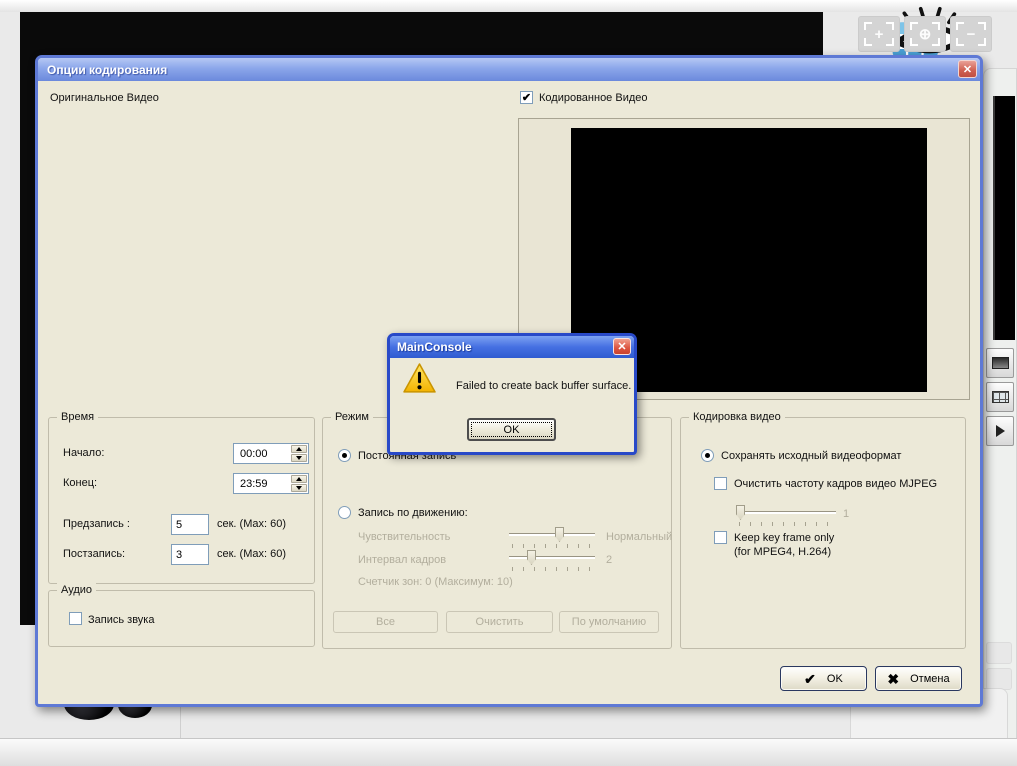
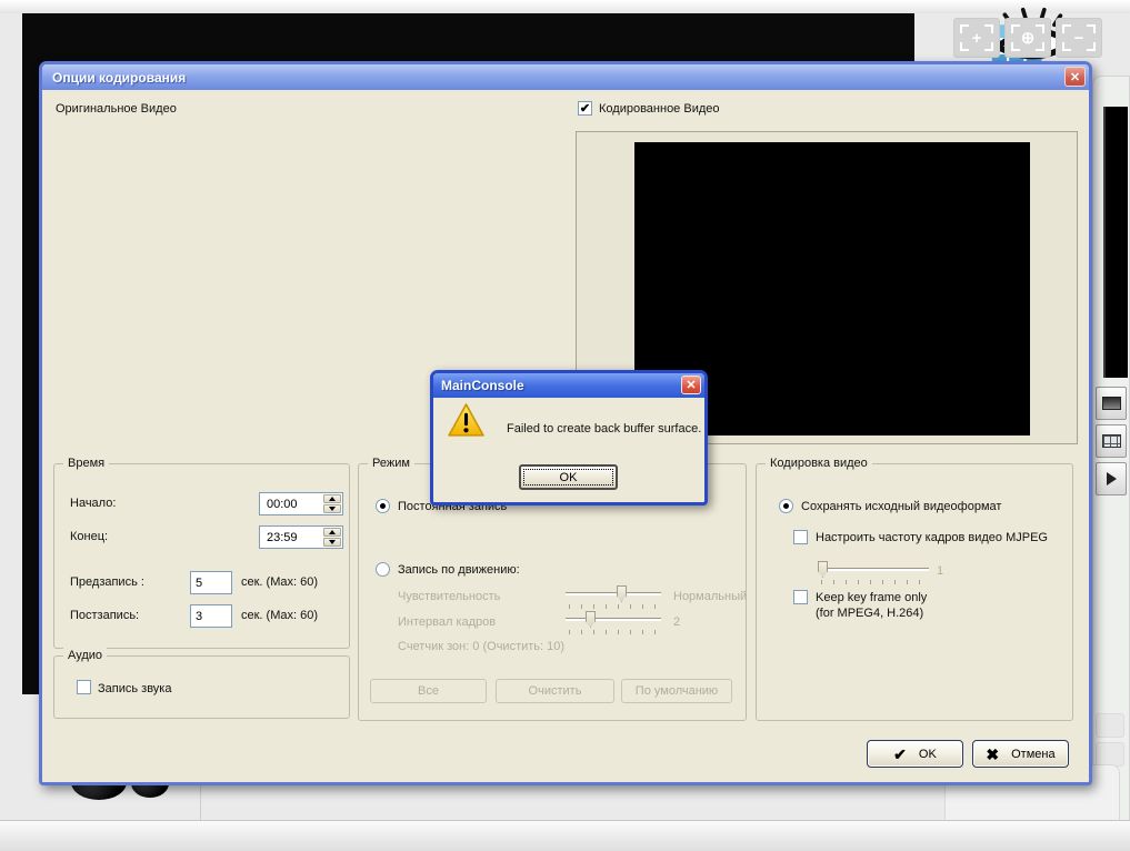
  +
  ⊕
  −
  Опции кодирования
  ✕
  Оригинальное Видео
  ✔
  Кодированное Видео
  Время
  Начало:
  00:00
  Конец:
  23:59
  Предзапись :
  5
  сек. (Max: 60)
  Постзапись:
  3
  сек. (Max: 60)
  Аудио
  Запись звука
  Режим
  Постоянная запись
  Запись по движению:
  Чувствительность
  Нормальный
  Интервал кадров
  2
- Счетчик зон: 0 (Максимум: 10)
+ Счетчик зон: 0 (Очистить: 10)
  Все
  Очистить
  По умолчанию
  Кодировка видео
  Сохранять исходный видеоформат
- Очистить частоту кадров видео MJPEG
+ Настроить частоту кадров видео MJPEG
  1
  Keep key frame only
  (for MPEG4, H.264)
  ✔
  OK
  ✖
  Отмена
  MainConsole
  ✕
  Failed to create back buffer surface.
  OK
